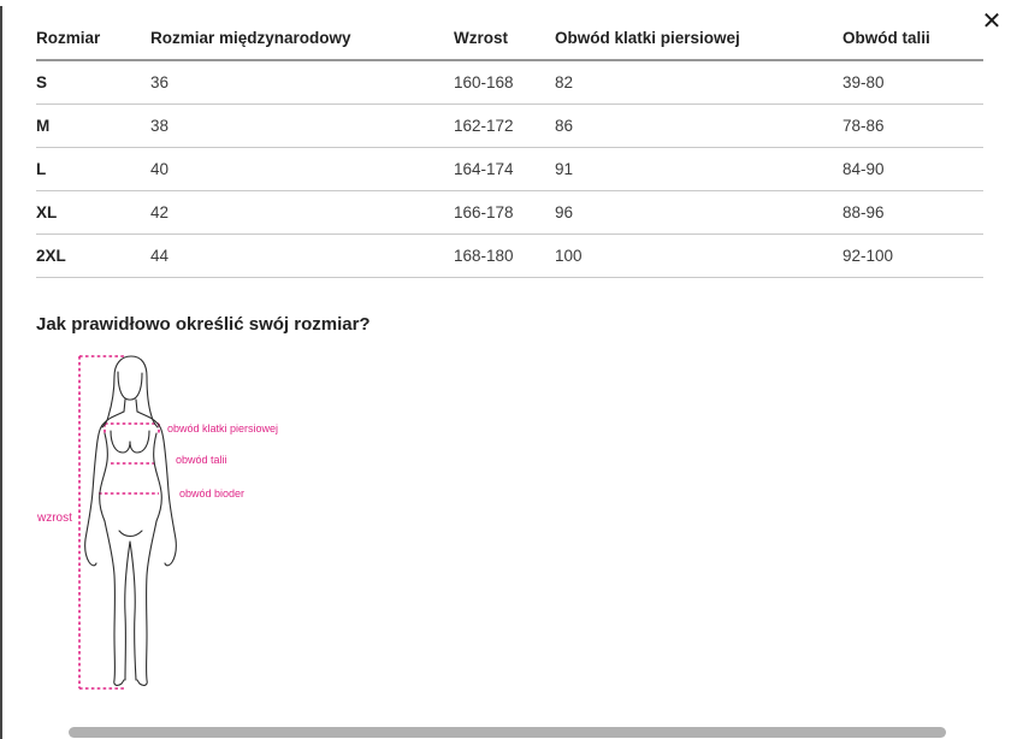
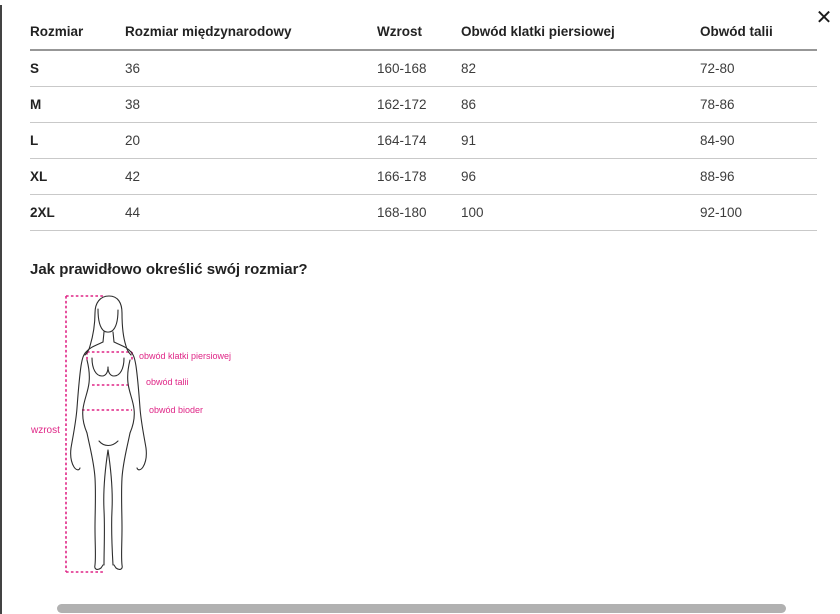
  ✕
  Rozmiar	Rozmiar międzynarodowy	Wzrost	Obwód klatki piersiowej	Obwód talii
- S	36	160-168	82	39-80
+ S	36	160-168	82	72-80
  M	38	162-172	86	78-86
- L	40	164-174	91	84-90
+ L	20	164-174	91	84-90
  XL	42	166-178	96	88-96
  2XL	44	168-180	100	92-100
  Jak prawidłowo określić swój rozmiar?
  obwód klatki piersiowej
  obwód talii
  obwód bioder
  wzrost
